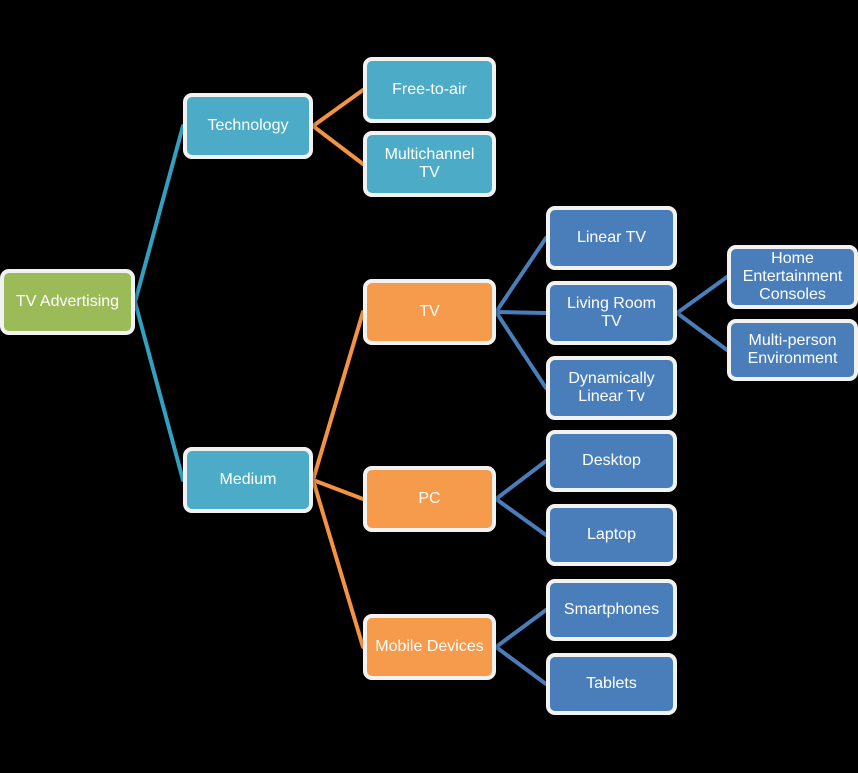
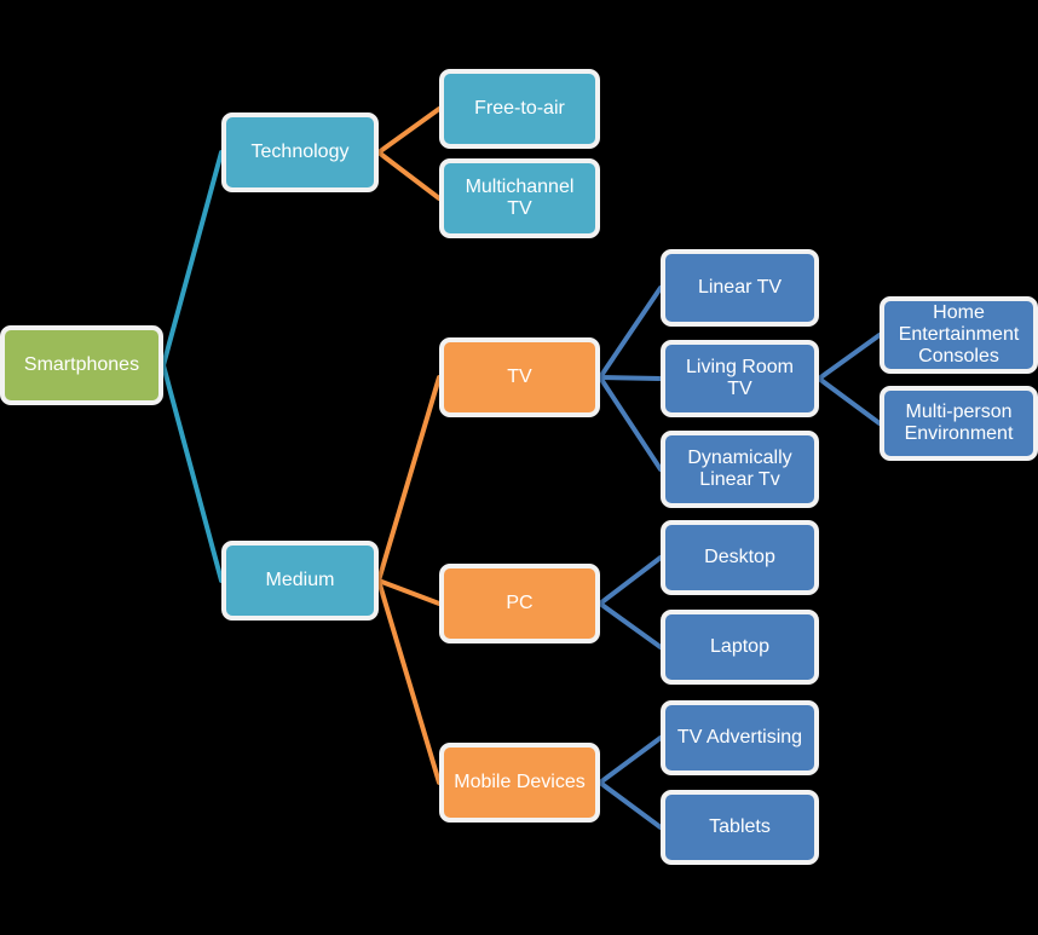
- TV Advertising
+ Smartphones
  Technology
  Medium
  Free-to-air
  Multichannel TV
  TV
  PC
  Mobile Devices
  Linear TV
  Living Room TV
  Dynamically Linear Tv
  Desktop
  Laptop
- Smartphones
+ TV Advertising
  Tablets
  Home Entertainment Consoles
  Multi-person Environment
